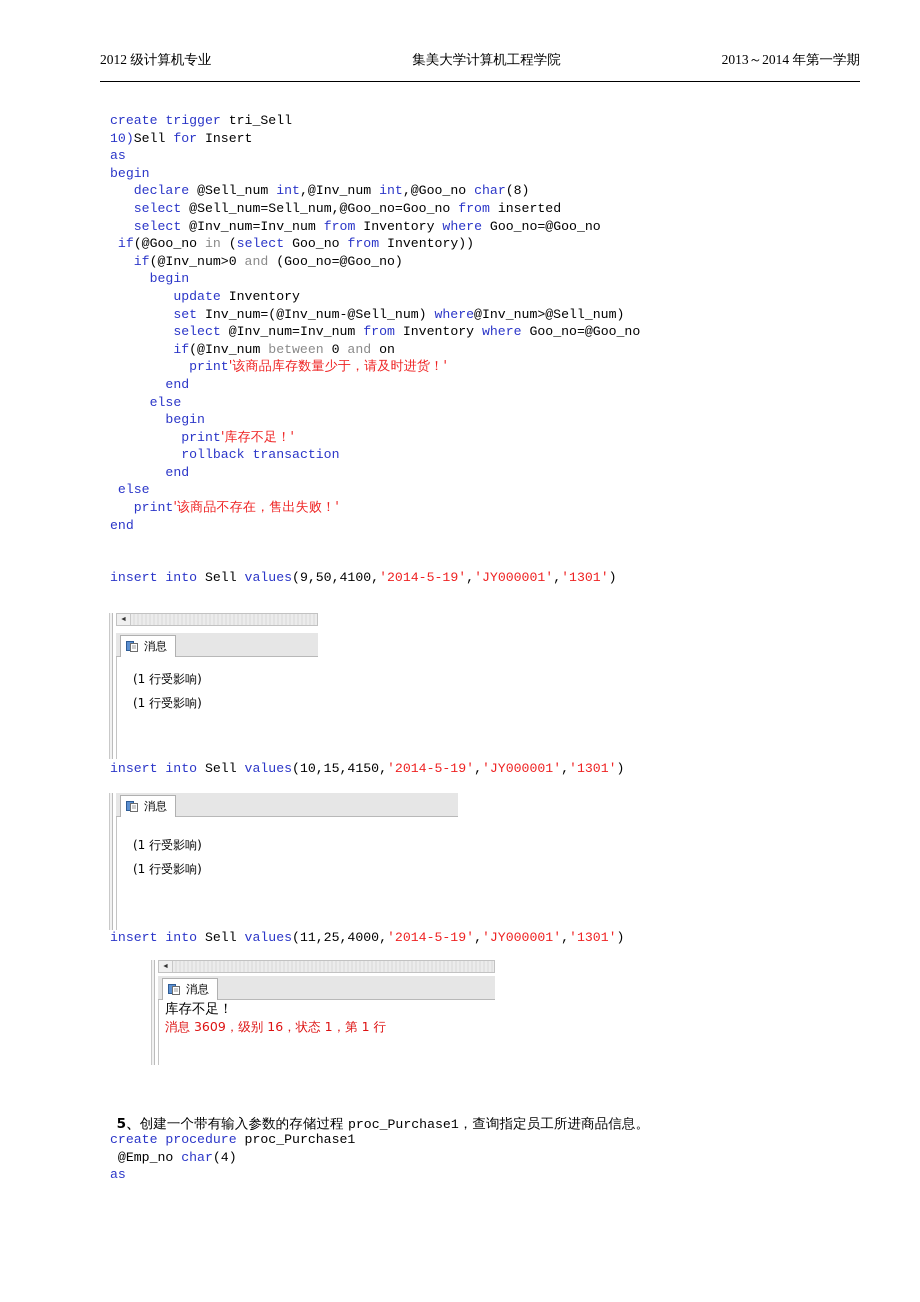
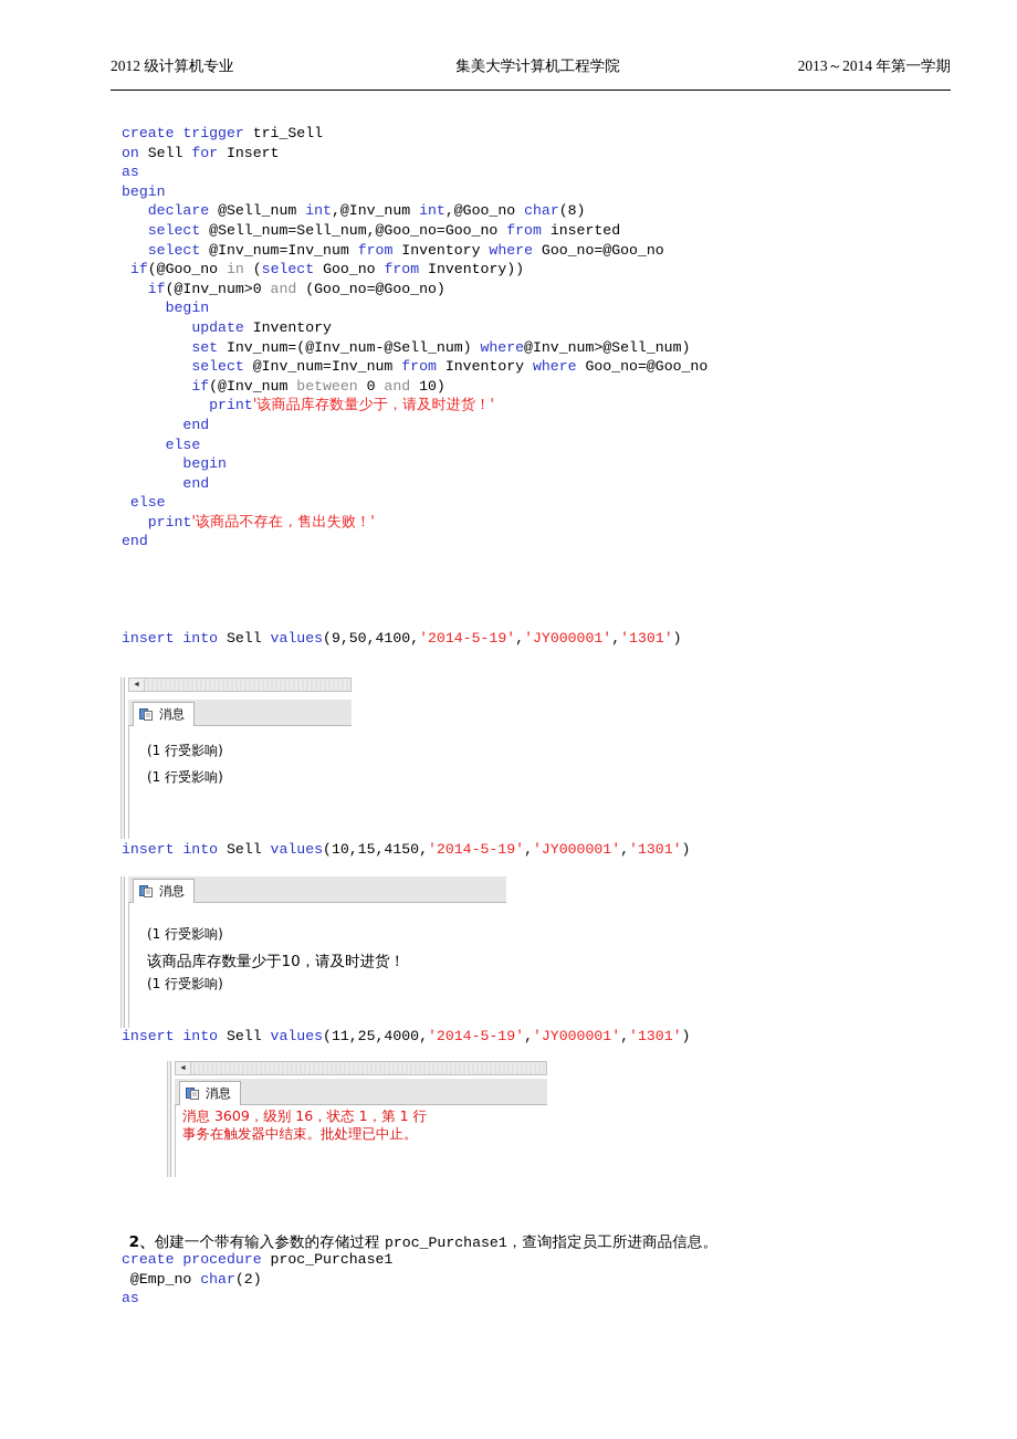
  2012 级计算机专业
  集美大学计算机工程学院
  2013～2014 年第一学期
  create trigger tri_Sell
- 10)Sell for Insert
+ on Sell for Insert
  as
  begin
  declare @Sell_num int,@Inv_num int,@Goo_no char(8)
  select @Sell_num=Sell_num,@Goo_no=Goo_no from inserted
  select @Inv_num=Inv_num from Inventory where Goo_no=@Goo_no
  if(@Goo_no in (select Goo_no from Inventory))
  if(@Inv_num>0 and (Goo_no=@Goo_no)
  begin
  update Inventory
  set Inv_num=(@Inv_num-@Sell_num) where@Inv_num>@Sell_num)
  select @Inv_num=Inv_num from Inventory where Goo_no=@Goo_no
- if(@Inv_num between 0 and on
+ if(@Inv_num between 0 and 10)
  print'该商品库存数量少于，请及时进货！'
  end
  else
  begin
- print'库存不足！'
- rollback transaction
  end
  else
  print'该商品不存在，售出失败！'
  end
  insert into Sell values(9,50,4100,'2014-5-19','JY000001','1301')
  ◄
  消息
  (1 行受影响)
  (1 行受影响)
  insert into Sell values(10,15,4150,'2014-5-19','JY000001','1301')
  消息
  (1 行受影响)
+ 该商品库存数量少于10，请及时进货！
  (1 行受影响)
  insert into Sell values(11,25,4000,'2014-5-19','JY000001','1301')
  ◄
  消息
- 库存不足！
  消息 3609，级别 16，状态 1，第 1 行
+ 事务在触发器中结束。批处理已中止。
- 5、创建一个带有输入参数的存储过程 proc_Purchase1，查询指定员工所进商品信息。
+ 2、创建一个带有输入参数的存储过程 proc_Purchase1，查询指定员工所进商品信息。
  create procedure proc_Purchase1
- @Emp_no char(4)
+ @Emp_no char(2)
  as
